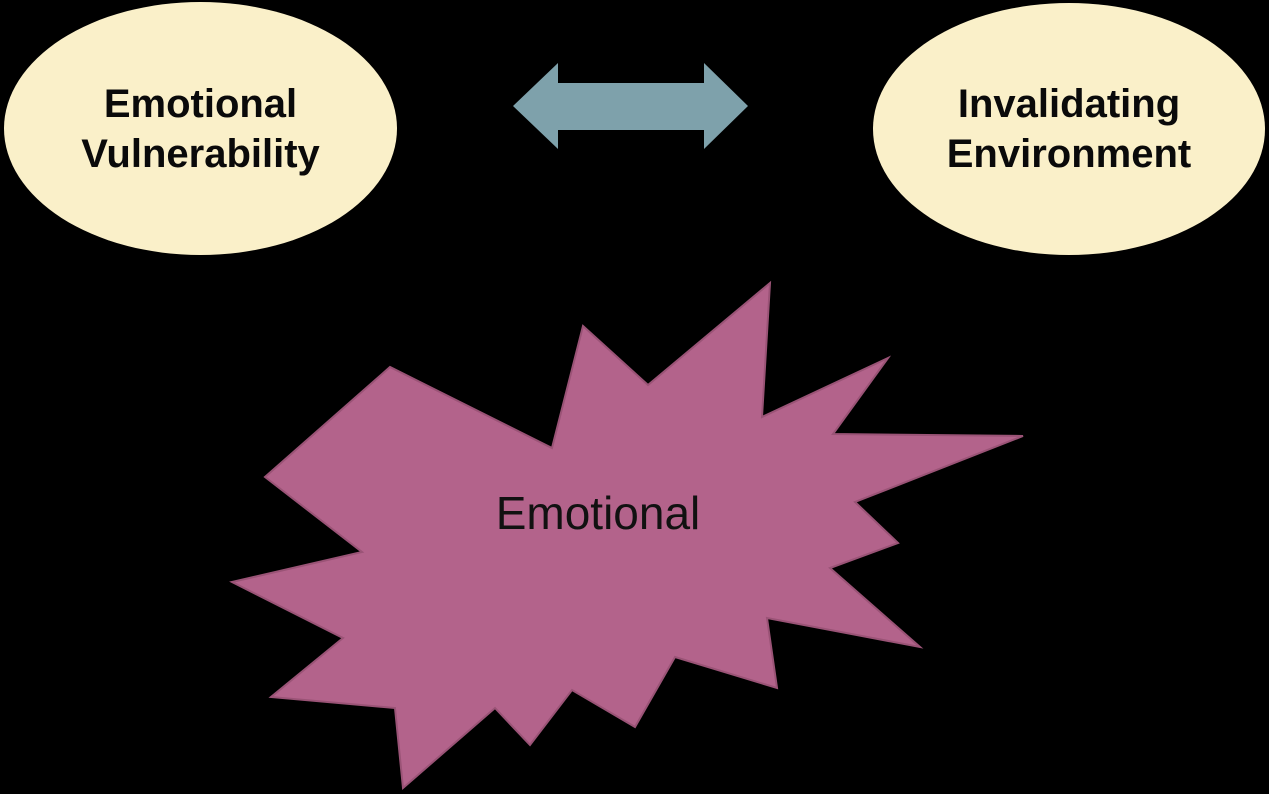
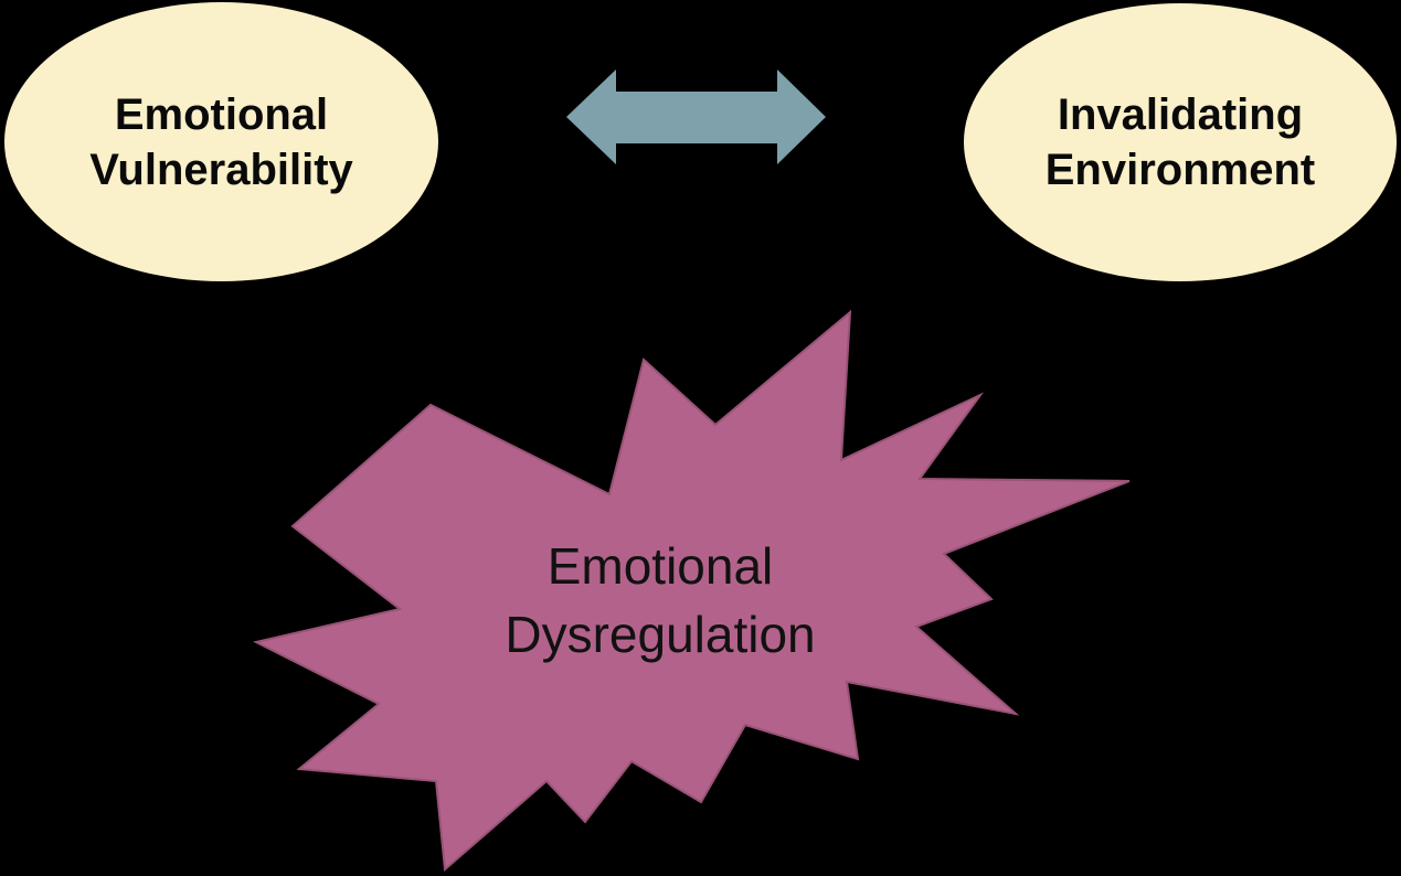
  Emotional
  Vulnerability
  Invalidating
  Environment
  Emotional
+ Dysregulation
